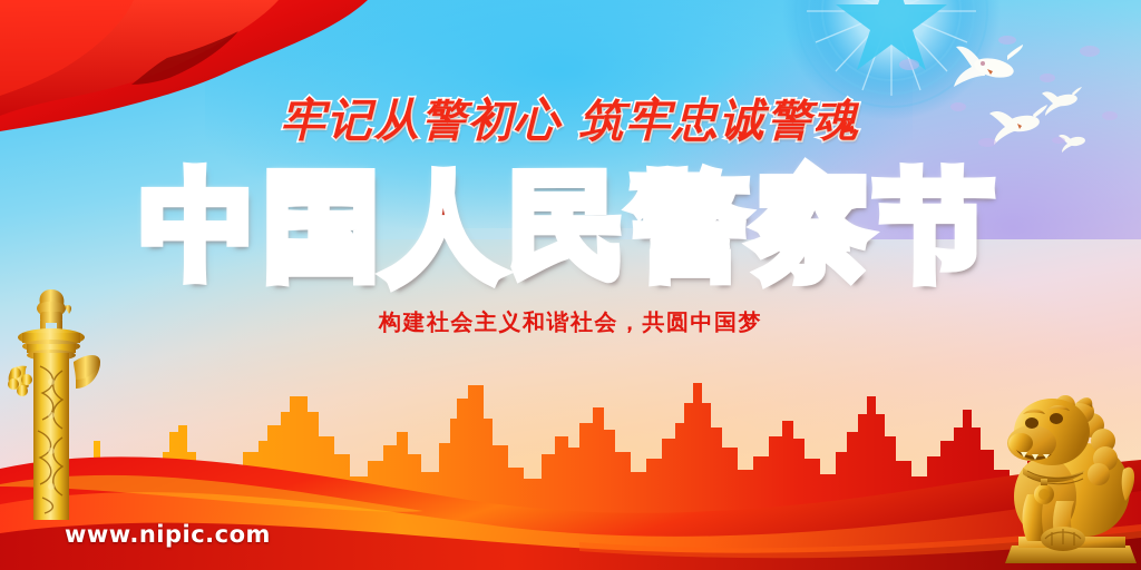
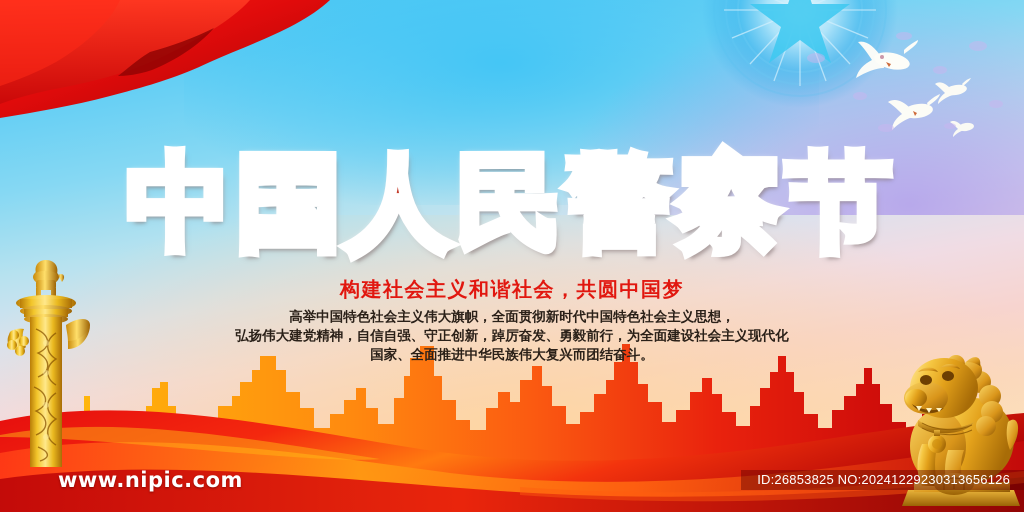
- 牢记从警初心 筑牢忠诚警魂
  中国人民警察节
  构建社会主义和谐社会，共圆中国梦
+ 高举中国特色社会主义伟大旗帜，全面贯彻新时代中国特色社会主义思想，
+ 弘扬伟大建党精神，自信自强、守正创新，踔厉奋发、勇毅前行，为全面建设社会主义现代化
+ 国家、全面推进中华民族伟大复兴而团结奋斗。
  www.nipic.com
+ ID:26853825 NO:20241229230313656126
